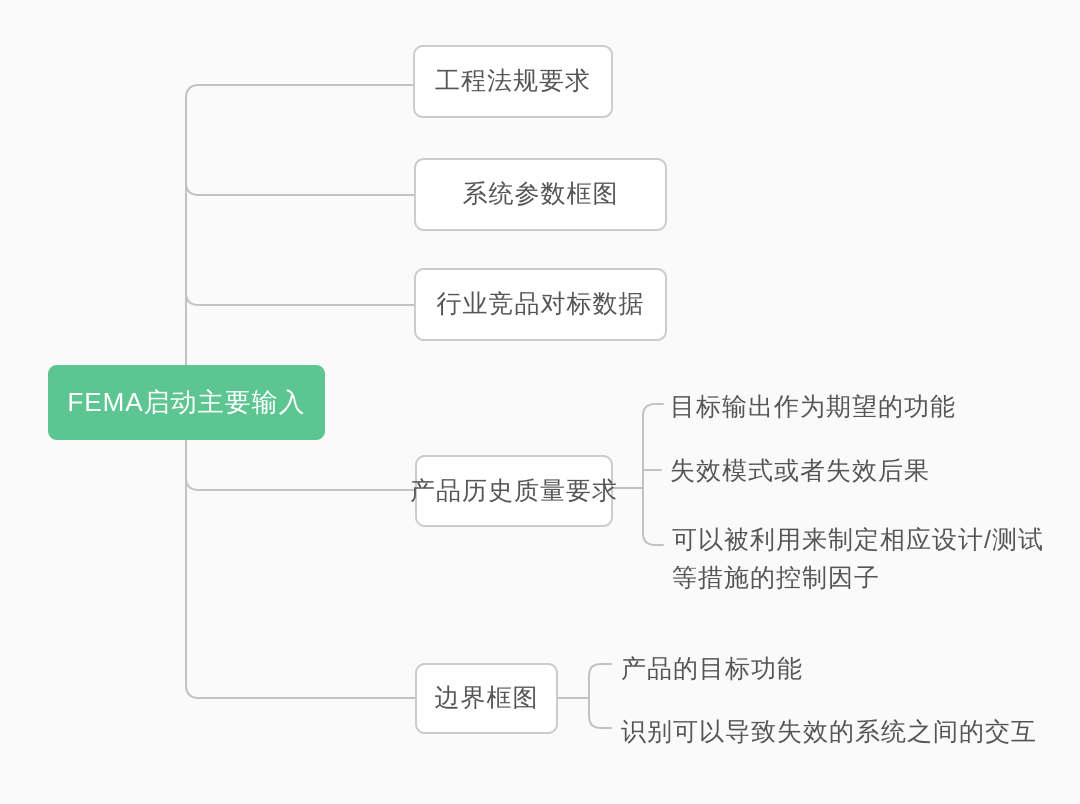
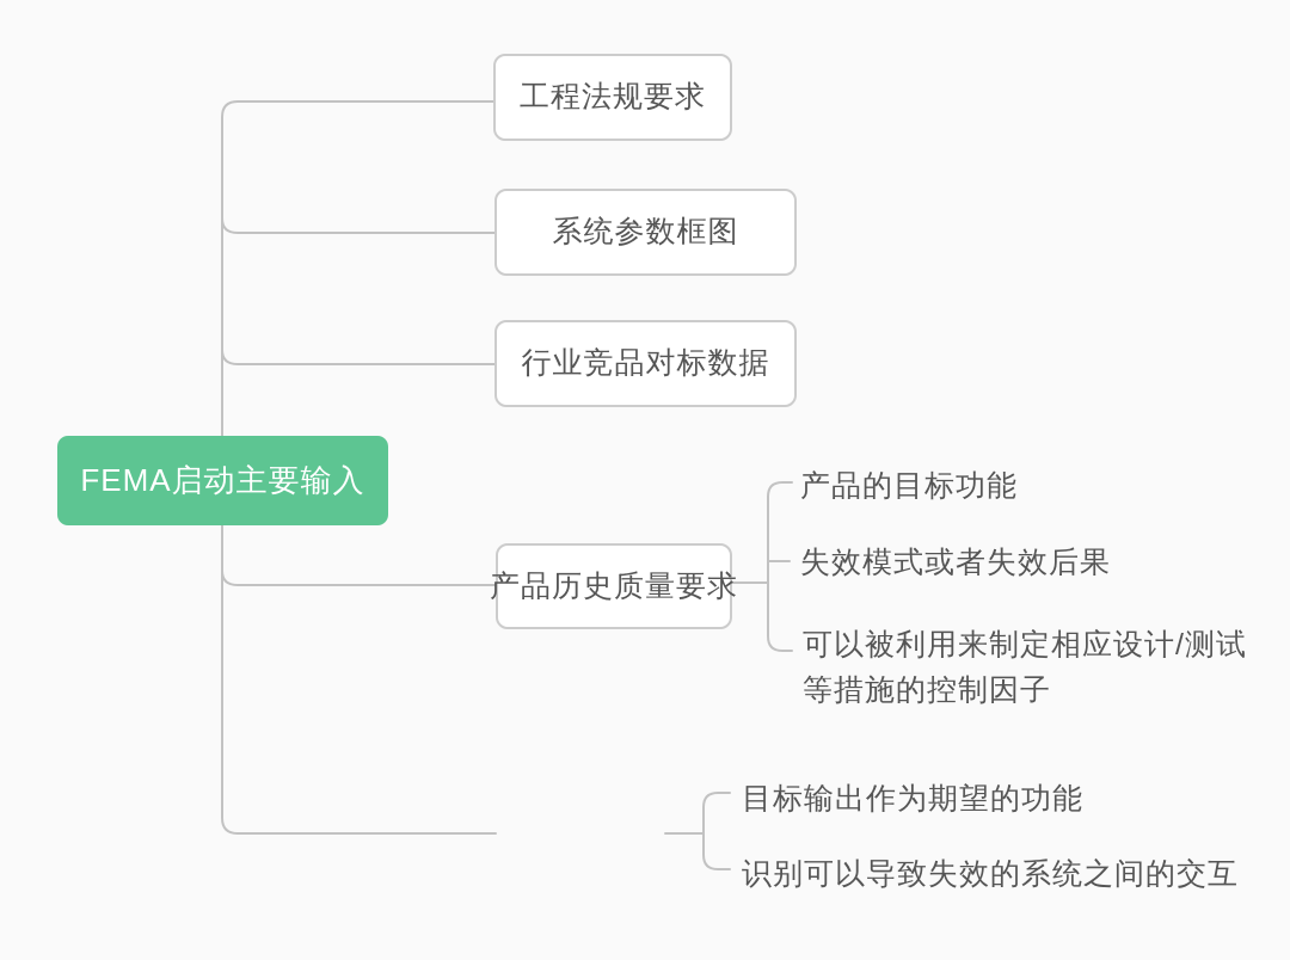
  FEMA启动主要输入
  工程法规要求
  系统参数框图
  行业竞品对标数据
  产品历史质量要求
- 边界框图
- 目标输出作为期望的功能
+ 产品的目标功能
  失效模式或者失效后果
  可以被利用来制定相应设计/测试等措施的控制因子
- 产品的目标功能
+ 目标输出作为期望的功能
  识别可以导致失效的系统之间的交互
